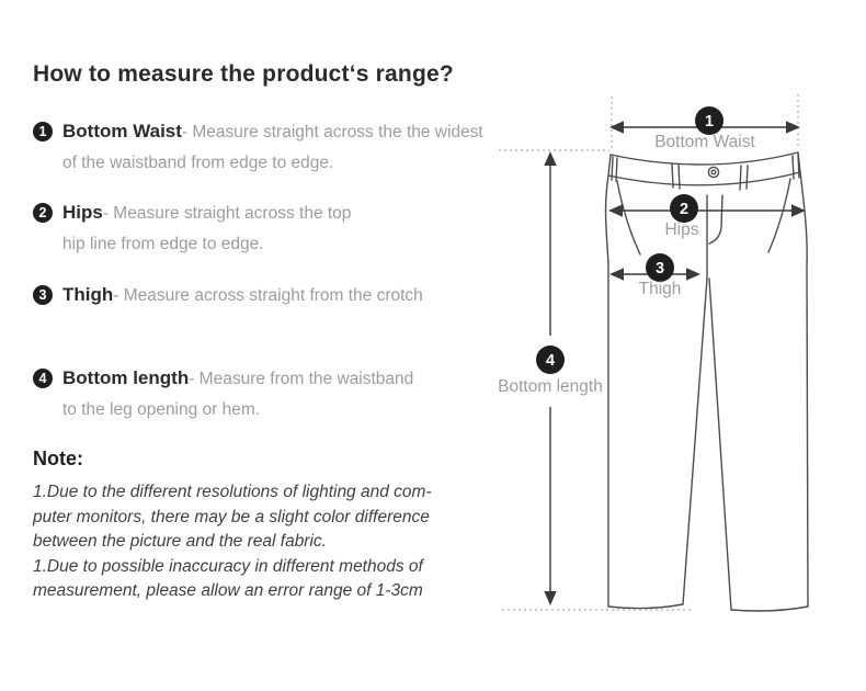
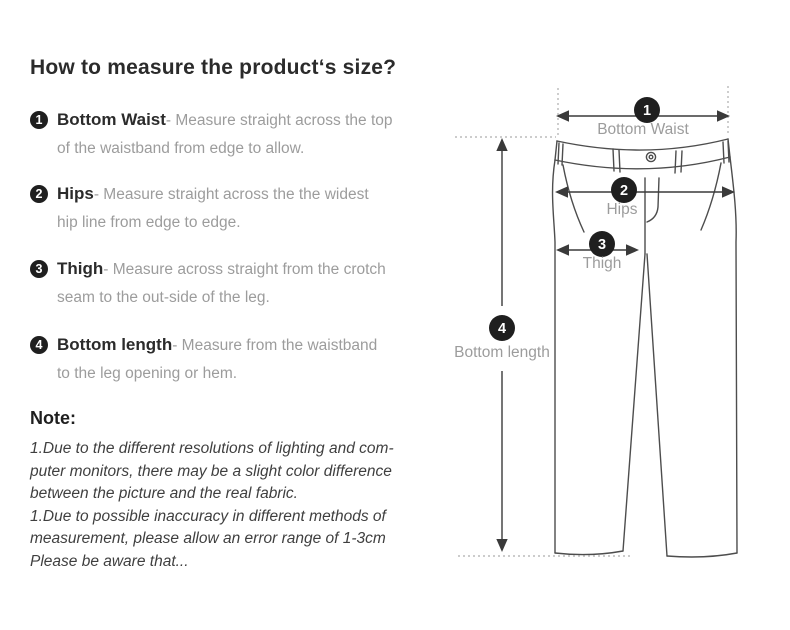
- How to measure the product‘s range?
+ How to measure the product‘s size?
  1
- Bottom Waist- Measure straight across the the widest
+ Bottom Waist- Measure straight across the top
- of the waistband from edge to edge.
+ of the waistband from edge to allow.
  2
- Hips- Measure straight across the top
+ Hips- Measure straight across the the widest
  hip line from edge to edge.
  3
  Thigh- Measure across straight from the crotch
+ seam to the out-side of the leg.
  4
  Bottom length- Measure from the waistband
  to the leg opening or hem.
  Note:
  1.Due to the different resolutions of lighting and com-
  puter monitors, there may be a slight color difference
  between the picture and the real fabric.
  1.Due to possible inaccuracy in different methods of
  measurement, please allow an error range of 1-3cm
+ Please be aware that...
  1
  2
  3
  4
  Bottom Waist
  Hips
  Thigh
  Bottom length
